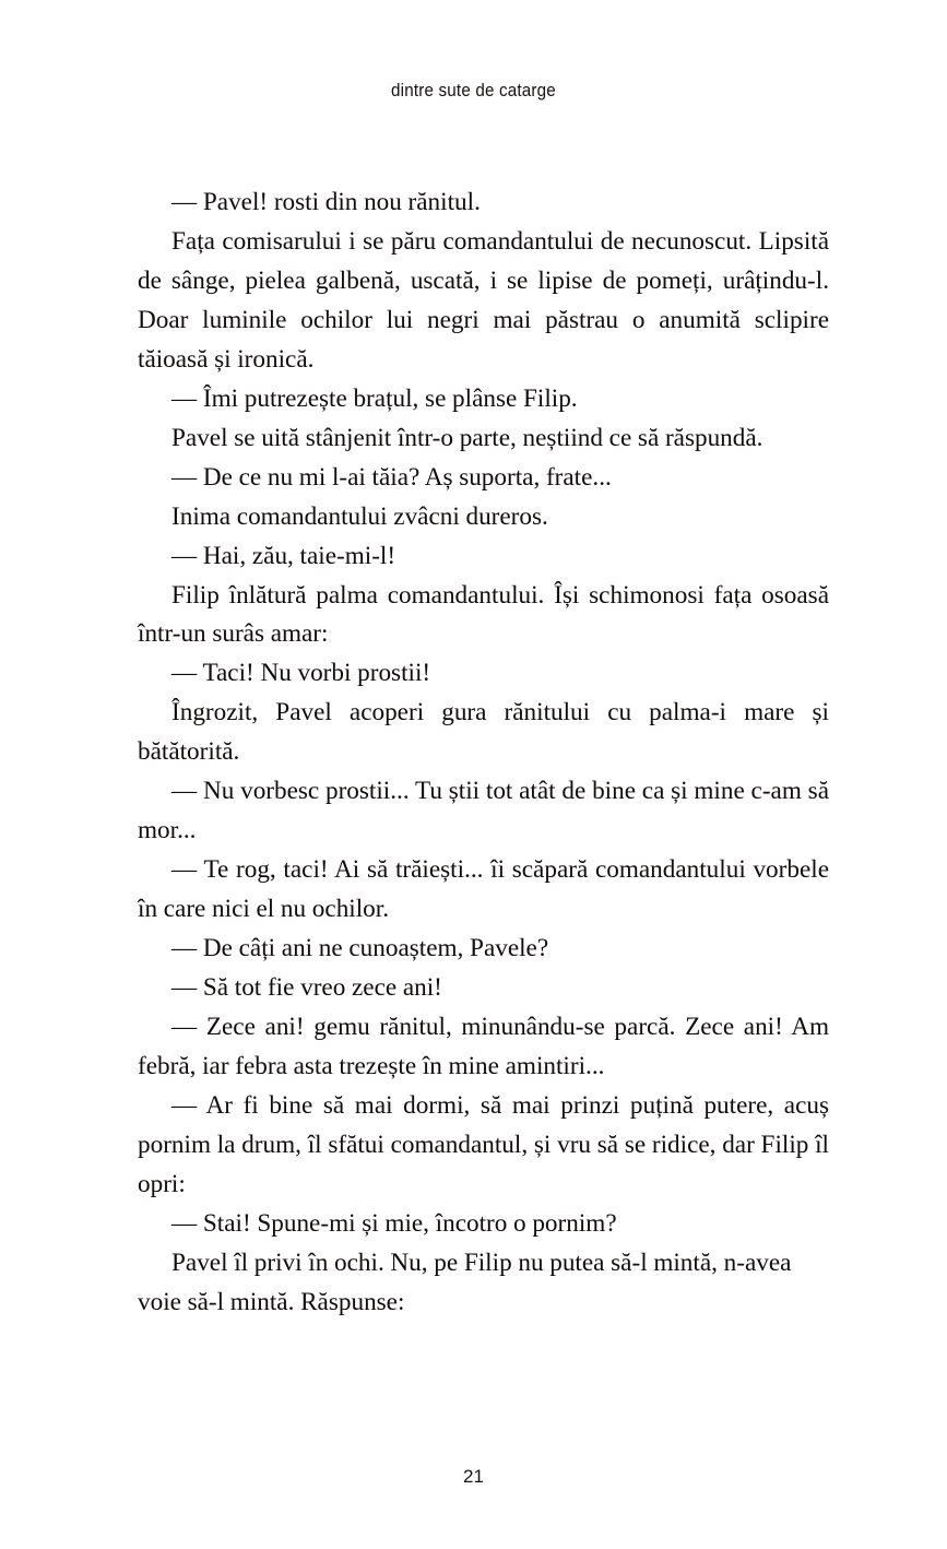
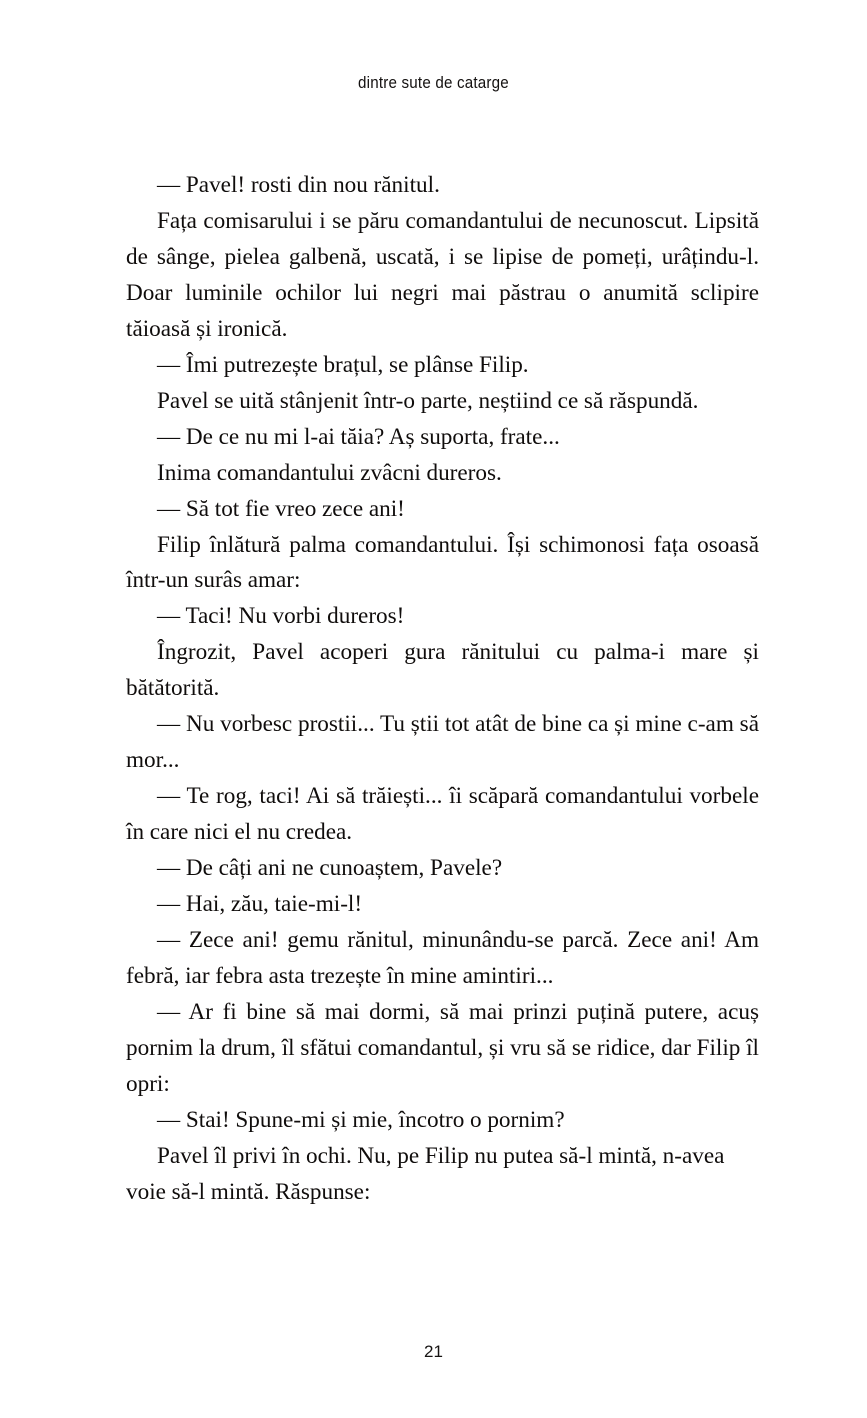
  dintre sute de catarge
  — Pavel! rosti din nou rănitul.
  Fața comisarului i se păru comandantului de necunoscut. Lipsită de sânge, pielea galbenă, uscată, i se lipise de pomeți, urâțindu-l. Doar luminile ochilor lui negri mai păstrau o anumită sclipire tăioasă și ironică.
  — Îmi putrezește brațul, se plânse Filip.
  Pavel se uită stânjenit într-o parte, neștiind ce să răspundă.
  — De ce nu mi l-ai tăia? Aș suporta, frate...
  Inima comandantului zvâcni dureros.
- — Hai, zău, taie-mi-l!
+ — Să tot fie vreo zece ani!
  Filip înlătură palma comandantului. Își schimonosi fața osoasă într-un surâs amar:
- — Taci! Nu vorbi prostii!
+ — Taci! Nu vorbi dureros!
  Îngrozit, Pavel acoperi gura rănitului cu palma-i mare și bătătorită.
  — Nu vorbesc prostii... Tu știi tot atât de bine ca și mine c-am să mor...
- — Te rog, taci! Ai să trăiești... îi scăpară comandantului vorbele în care nici el nu ochilor.
+ — Te rog, taci! Ai să trăiești... îi scăpară comandantului vorbele în care nici el nu credea.
  — De câți ani ne cunoaștem, Pavele?
- — Să tot fie vreo zece ani!
+ — Hai, zău, taie-mi-l!
  — Zece ani! gemu rănitul, minunându-se parcă. Zece ani! Am febră, iar febra asta trezește în mine amintiri...
  — Ar fi bine să mai dormi, să mai prinzi puțină putere, acuș pornim la drum, îl sfătui comandantul, și vru să se ridice, dar Filip îl opri:
  — Stai! Spune-mi și mie, încotro o pornim?
  Pavel îl privi în ochi. Nu, pe Filip nu putea să-l mintă, n-avea voie să-l mintă. Răspunse:
  21
